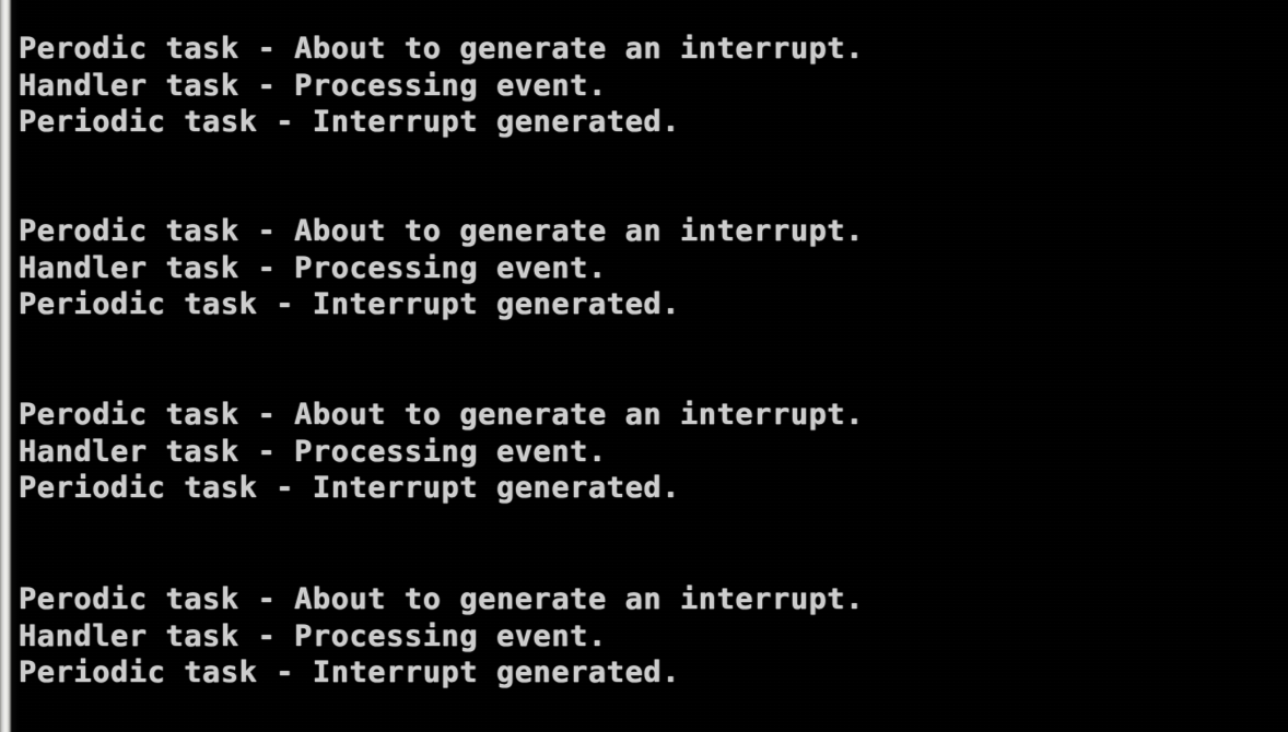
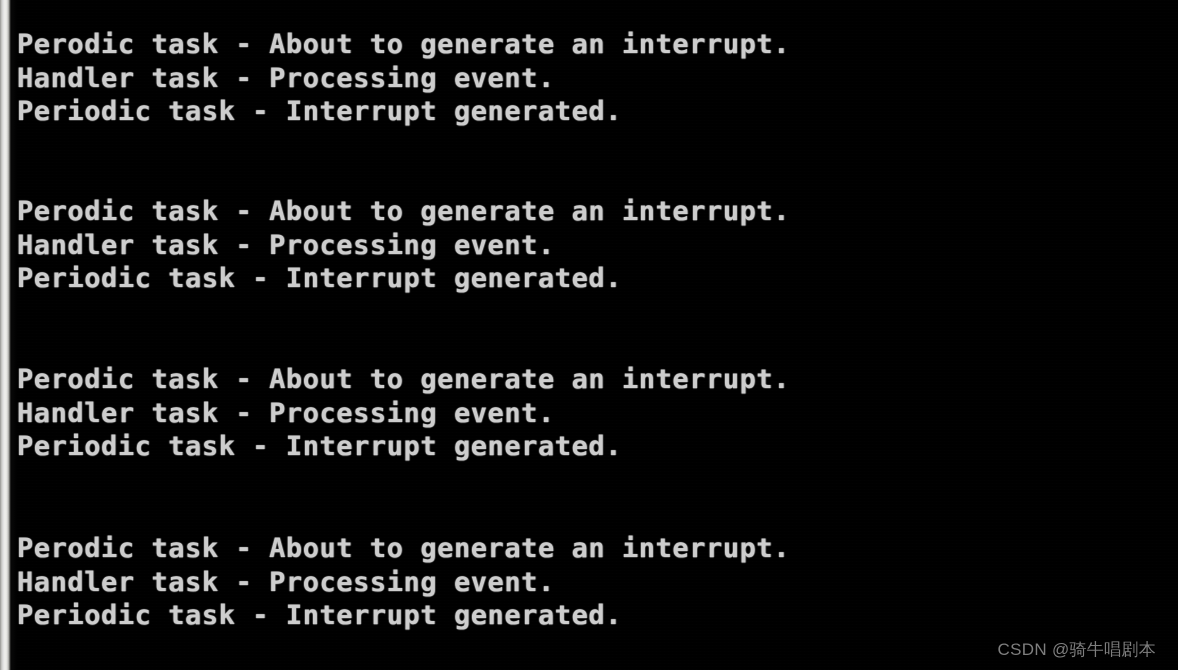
  Perodic task - About to generate an interrupt.
  Handler task - Processing event.
  Periodic task - Interrupt generated.
  Perodic task - About to generate an interrupt.
  Handler task - Processing event.
  Periodic task - Interrupt generated.
  Perodic task - About to generate an interrupt.
  Handler task - Processing event.
  Periodic task - Interrupt generated.
  Perodic task - About to generate an interrupt.
  Handler task - Processing event.
  Periodic task - Interrupt generated.
+ CSDN @骑牛唱剧本
